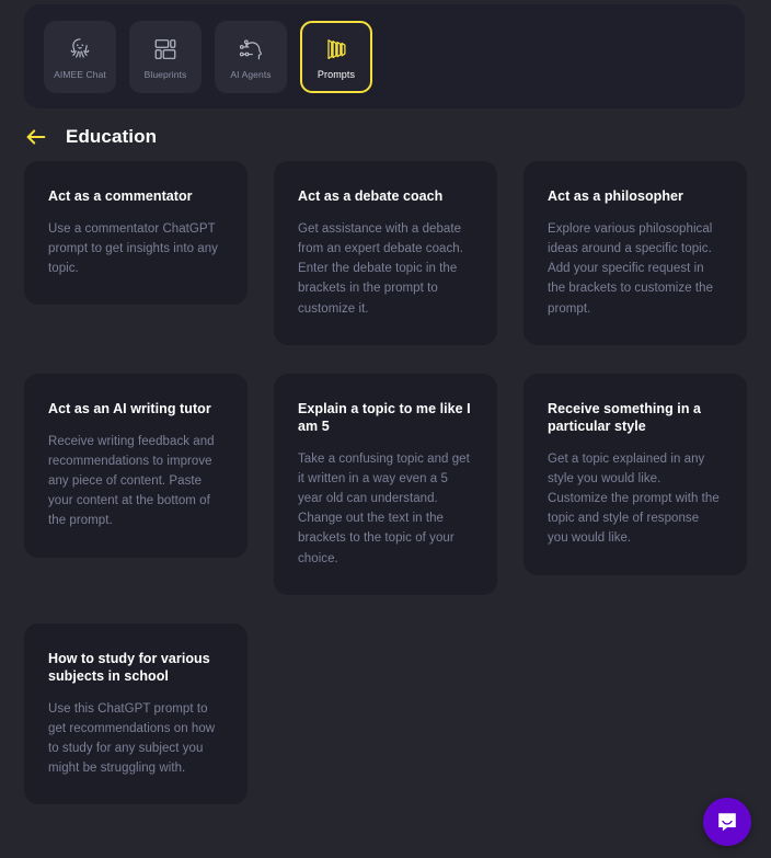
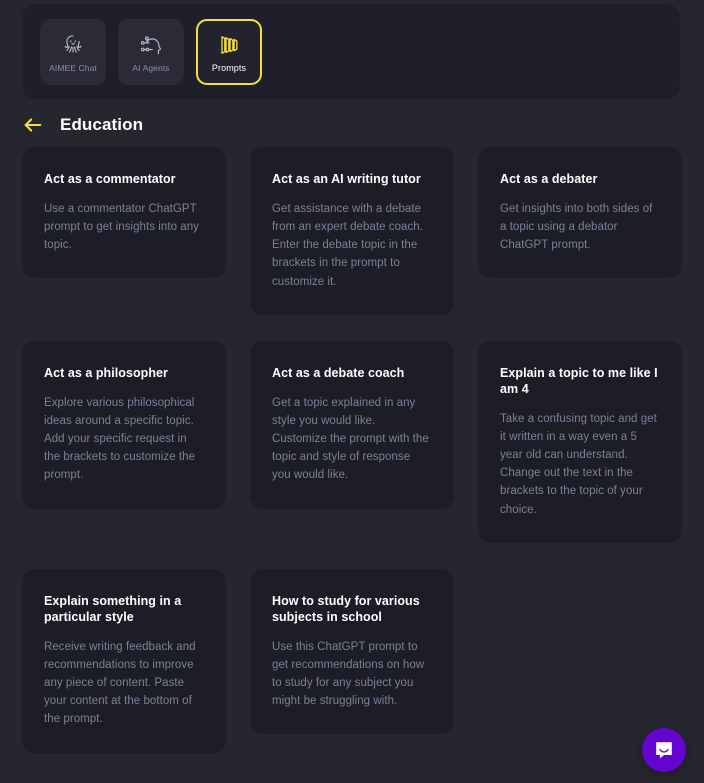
  AIMEE Chat
- Blueprints
  AI Agents
  Prompts
  Education
  Act as a commentator
  Use a commentator ChatGPT prompt to get insights into any topic.
- Act as a debate coach
+ Act as an AI writing tutor
  Get assistance with a debate from an expert debate coach. Enter the debate topic in the brackets in the prompt to customize it.
+ Act as a debater
+ Get insights into both sides of a topic using a debator ChatGPT prompt.
  Act as a philosopher
  Explore various philosophical ideas around a specific topic. Add your specific request in the brackets to customize the prompt.
- Act as an AI writing tutor
+ Act as a debate coach
- Receive writing feedback and recommendations to improve any piece of content. Paste your content at the bottom of the prompt.
+ Get a topic explained in any style you would like. Customize the prompt with the topic and style of response you would like.
- Explain a topic to me like I am 5
+ Explain a topic to me like I am 4
  Take a confusing topic and get it written in a way even a 5 year old can understand. Change out the text in the brackets to the topic of your choice.
- Receive something in a particular style
+ Explain something in a particular style
- Get a topic explained in any style you would like. Customize the prompt with the topic and style of response you would like.
+ Receive writing feedback and recommendations to improve any piece of content. Paste your content at the bottom of the prompt.
  How to study for various subjects in school
  Use this ChatGPT prompt to get recommendations on how to study for any subject you might be struggling with.
